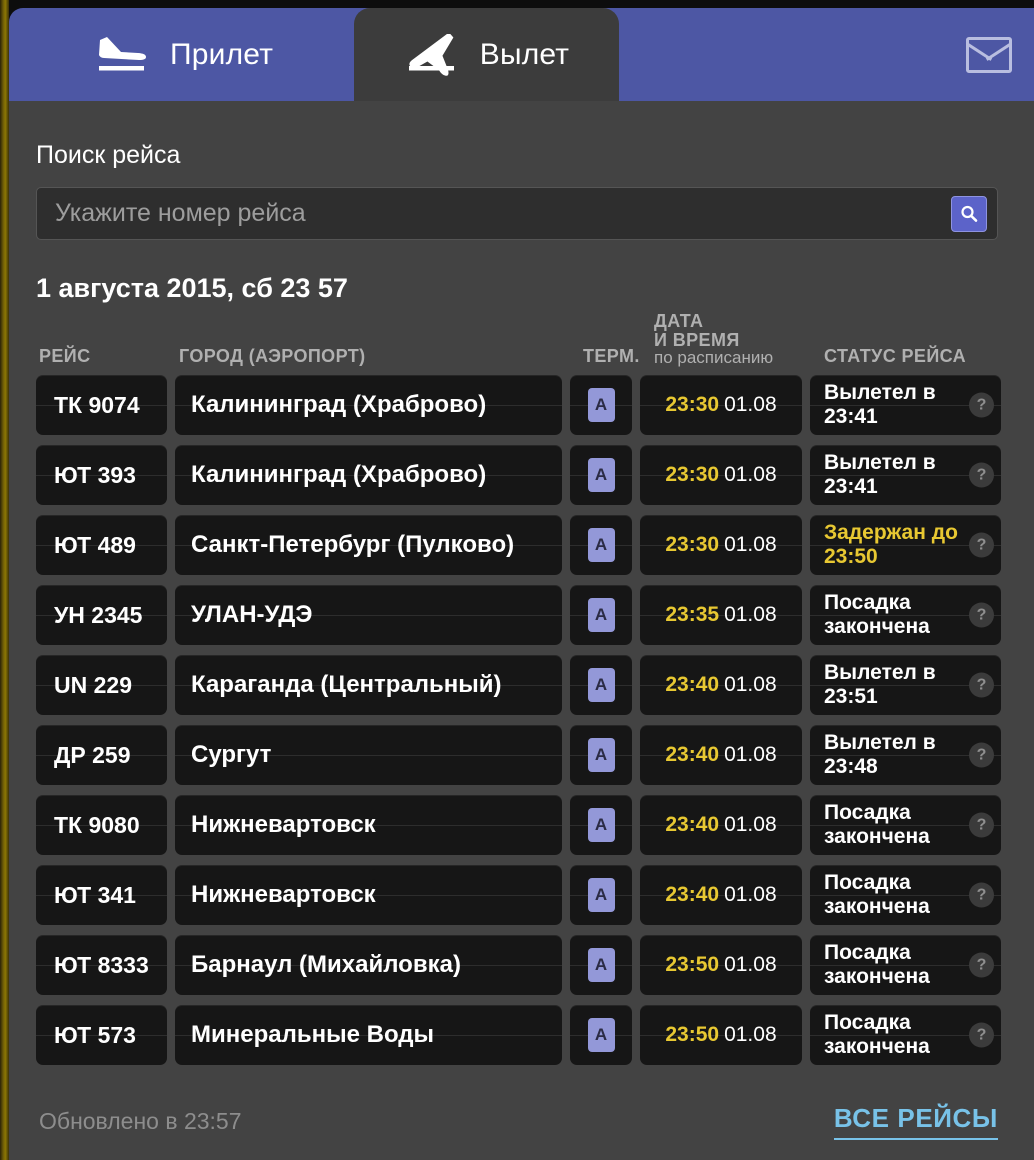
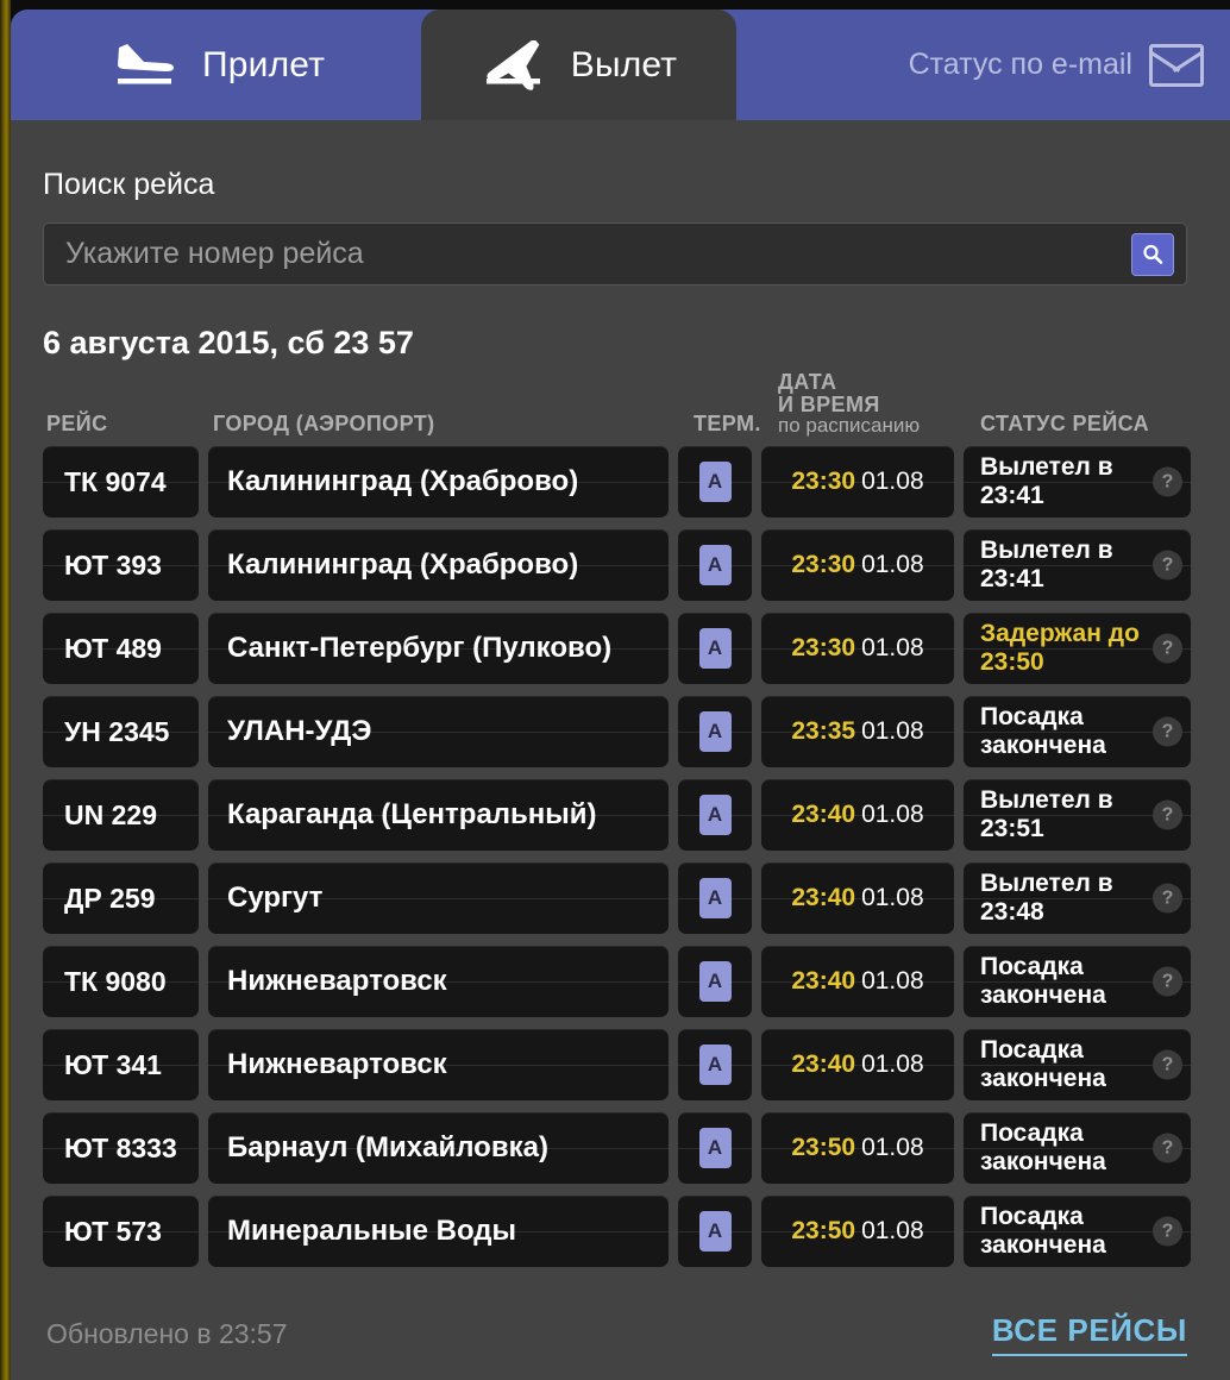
  Прилет
  Вылет
+ Статус по e-mail
  Поиск рейса
  Укажите номер рейса
- 1 августа 2015, сб 23 57
+ 6 августа 2015, сб 23 57
  РЕЙС
  ГОРОД (АЭРОПОРТ)
  ТЕРМ.
  ДАТА
  И ВРЕМЯ
  по расписанию
  СТАТУС РЕЙСА
  ТК 9074
  Калининград (Храброво)
  A
  23:30 01.08
  Вылетел в 23:41
  ?
  ЮТ 393
  Калининград (Храброво)
  A
  23:30 01.08
  Вылетел в 23:41
  ?
  ЮТ 489
  Санкт-Петербург (Пулково)
  A
  23:30 01.08
  Задержан до 23:50
  ?
  УН 2345
  УЛАН-УДЭ
  A
  23:35 01.08
  Посадка закончена
  ?
  UN 229
  Караганда (Центральный)
  A
  23:40 01.08
  Вылетел в 23:51
  ?
  ДР 259
  Сургут
  A
  23:40 01.08
  Вылетел в 23:48
  ?
  ТК 9080
  Нижневартовск
  A
  23:40 01.08
  Посадка закончена
  ?
  ЮТ 341
  Нижневартовск
  A
  23:40 01.08
  Посадка закончена
  ?
  ЮТ 8333
  Барнаул (Михайловка)
  A
  23:50 01.08
  Посадка закончена
  ?
  ЮТ 573
  Минеральные Воды
  A
  23:50 01.08
  Посадка закончена
  ?
  Обновлено в 23:57
  ВСЕ РЕЙСЫ
